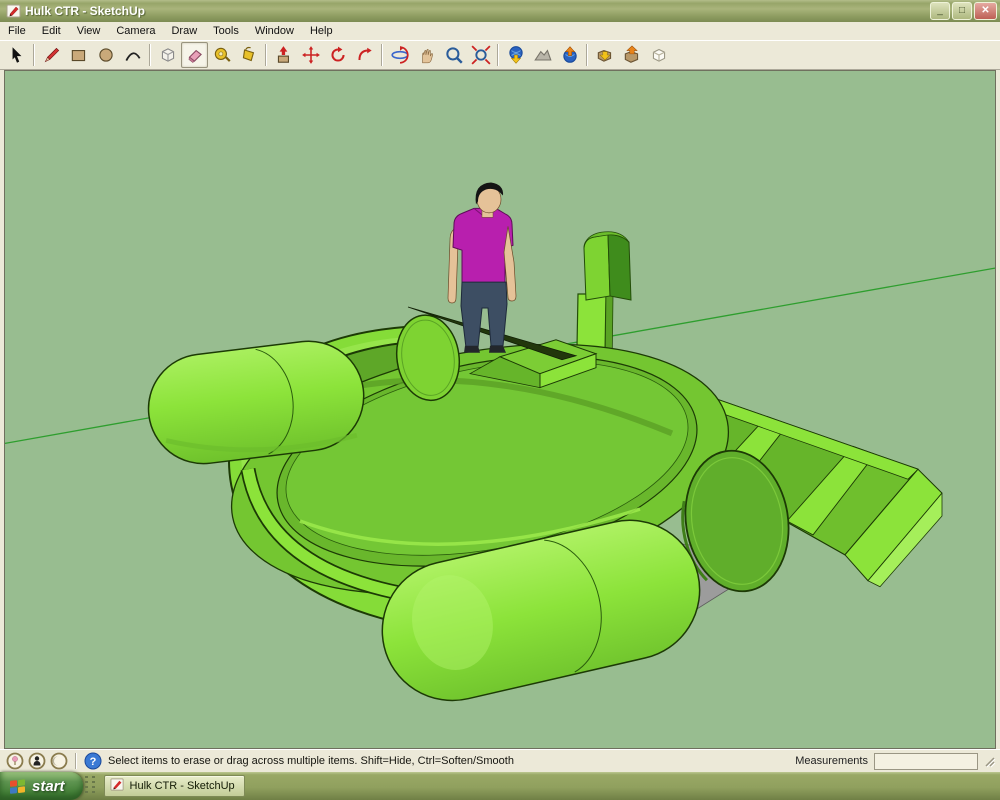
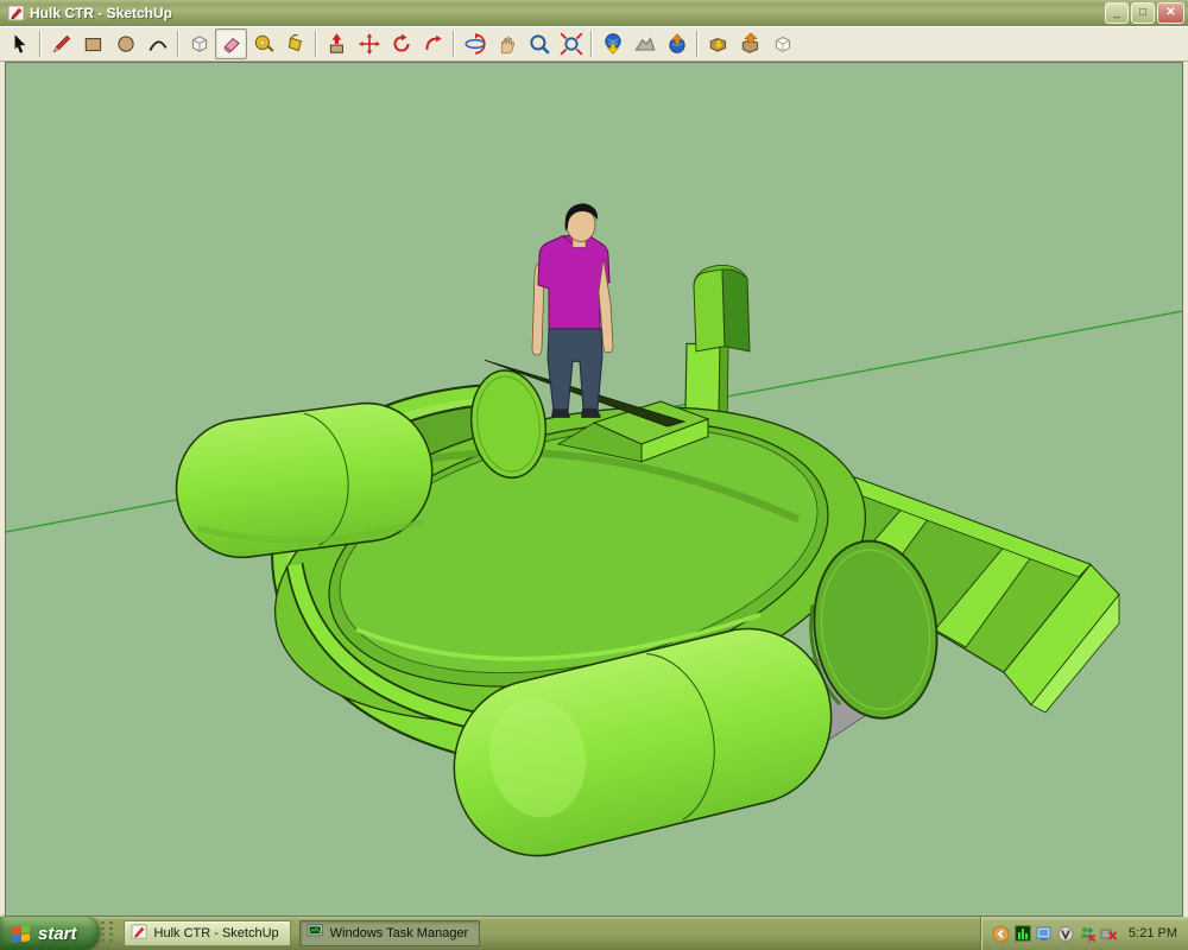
  Hulk CTR - SketchUp
  _
  □
  ✕
- File
- Edit
- View
- Camera
- Draw
- Tools
- Window
- Help
- ?
- Select items to erase or drag across multiple items. Shift=Hide, Ctrl=Soften/Smooth
- Measurements
  start
  Hulk CTR - SketchUp
+ Windows Task Manager
+ 5:21 PM
